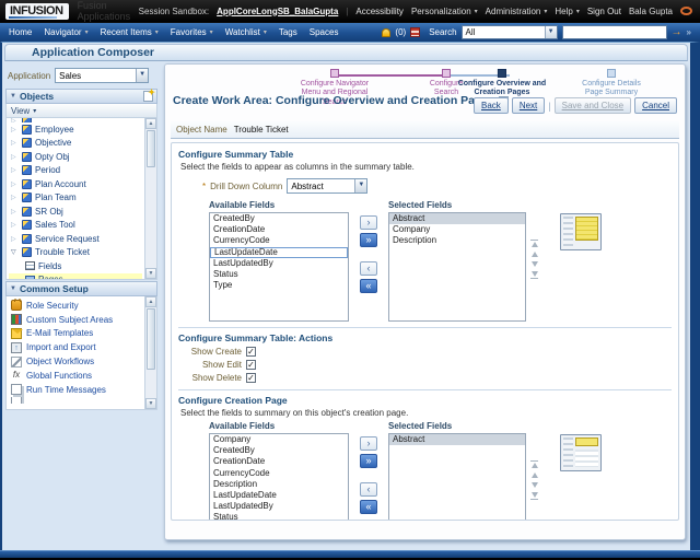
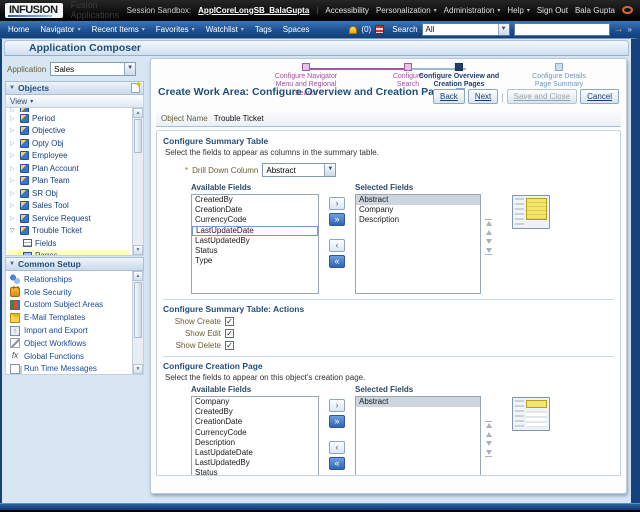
  INFUSION
  Fusion Applications
  Session Sandbox:
  ApplCoreLongSB_BalaGupta
  |
  Accessibility
  Personalization
  Administration
  Help
  Sign Out
  Bala Gupta
  Home
  Navigator
  Recent Items
  Favorites
  Watchlist
  Tags
  Spaces
  (0)
  Search
  All
  →
  »
  Application Composer
  Application
  Sales
  Objects
  ✦
  View
- Employee
+ Period
  Objective
  Opty Obj
- Period
+ Employee
  Plan Account
  Plan Team
  SR Obj
  Sales Tool
  Service Request
  Trouble Ticket
  Fields
  Common Setup
+ Relationships
  Role Security
  Custom Subject Areas
  E-Mail Templates
  Import and Export
  Object Workflows
  fx
  Global Functions
  Run Time Messages
  Create Work Area: Configure Overview and Creation Pa
  Back
  Next
  |
  Save and Close
  Cancel
  Object Name
  Trouble Ticket
  Configure Summary Table
  Select the fields to appear as columns in the summary table.
  *
  Drill Down Column
  Abstract
  Available Fields
  CreatedBy
  CreationDate
  CurrencyCode
  LastUpdateDate
  LastUpdatedBy
  Status
  Type
  ›
  »
  ‹
  «
  Selected Fields
  Abstract
  Company
  Description
  Configure Summary Table: Actions
  Show Create
  ✓
  Show Edit
  ✓
  Show Delete
  ✓
  Configure Creation Page
- Select the fields to summary on this object's creation page.
+ Select the fields to appear on this object's creation page.
  Available Fields
  Company
  CreatedBy
  CreationDate
  CurrencyCode
  Description
  LastUpdateDate
  LastUpdatedBy
  Status
  ›
  »
  ‹
  «
  Selected Fields
  Abstract
